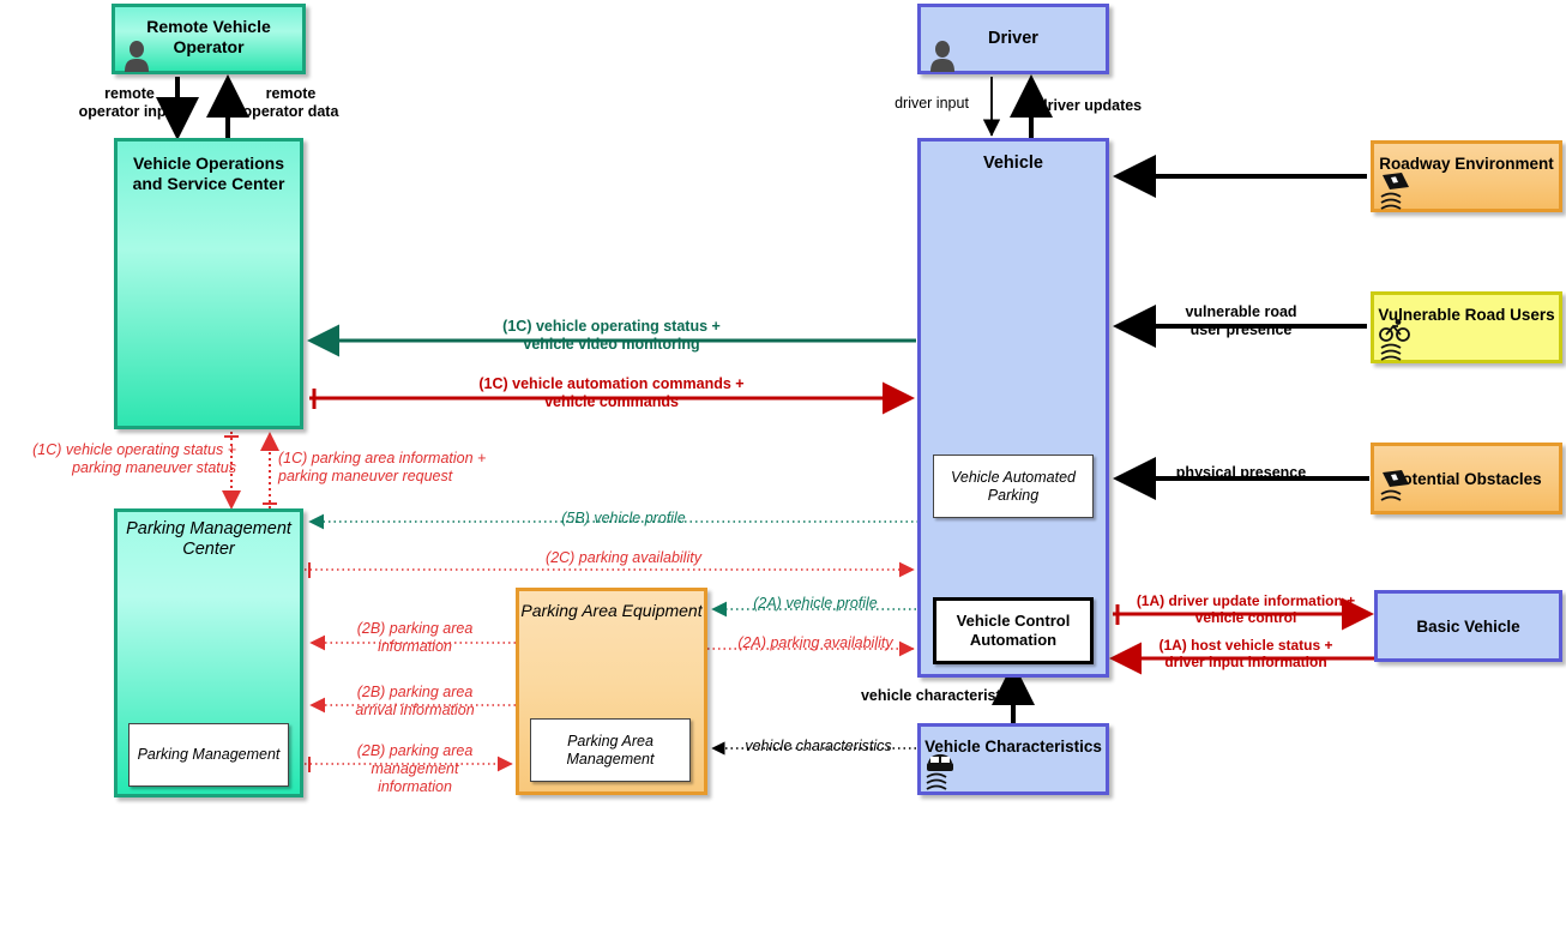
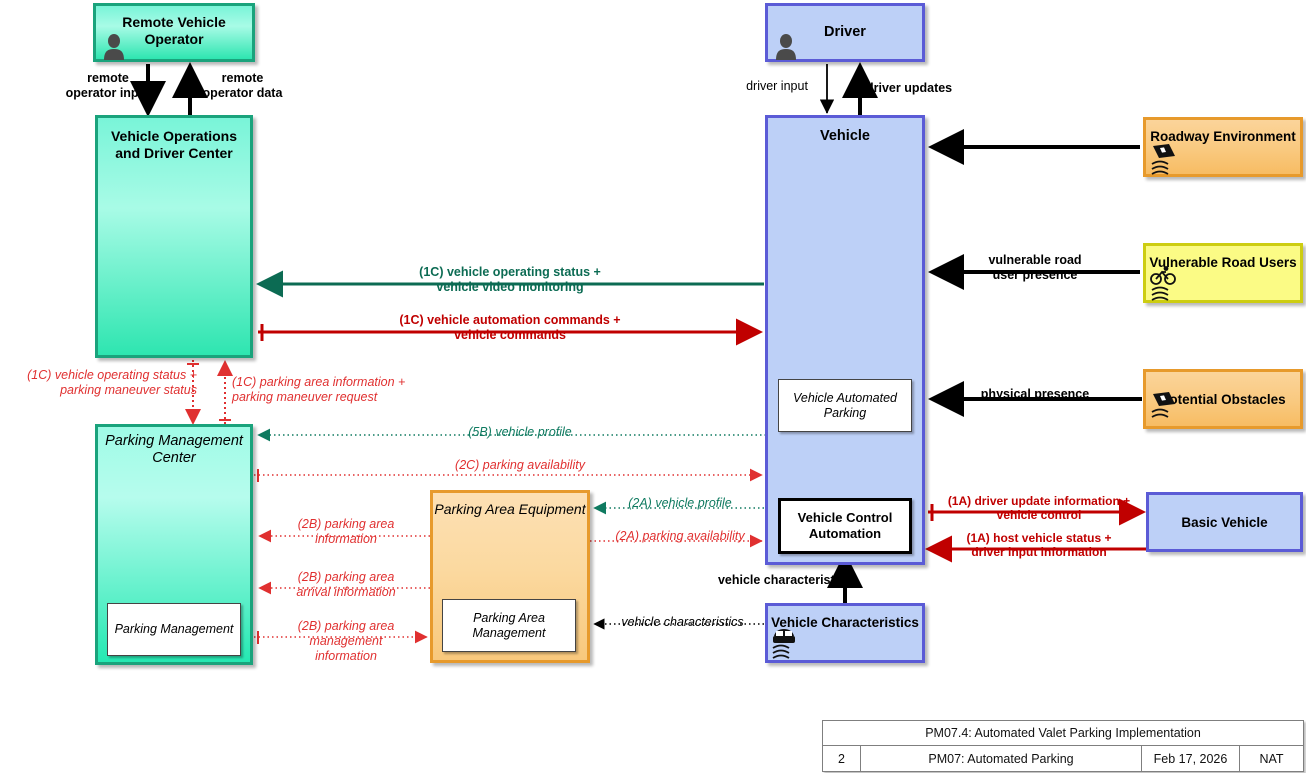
  Remote Vehicle Operator
- Vehicle Operations and Service Center
+ Vehicle Operations and Driver Center
  Parking Management Center
  Parking Management
  Parking Area Equipment
  Parking Area Management
  Driver
  Vehicle
  Vehicle Automated Parking
  Vehicle Control Automation
  Roadway Environment
  Vulnerable Road Users
  otential Obstacles
  Basic Vehicle
  Vehicle Characteristics
  remote
  operator input
  remote
  operator data
  (1C) vehicle operating status +
  vehicle video monitoring
  (1C) vehicle automation commands +
  vehicle commands
  (1C) vehicle operating status +
  parking maneuver status
  (1C) parking area information +
  parking maneuver request
  (5B) vehicle profile
  (2C) parking availability
  (2B) parking area
  information
  (2B) parking area
  arrival information
  (2B) parking area
  management
  information
  (2A) vehicle profile
  (2A) parking availability
  driver input
  driver updates
  vulnerable road
  user presence
  physical presence
  (1A) driver update information +
  vehicle control
  (1A) host vehicle status +
  driver input information
  vehicle characteristics
  vehicle characteristics
+ PM07.4: Automated Valet Parking Implementation
+ 2
+ PM07: Automated Parking
+ Feb 17, 2026
+ NAT
